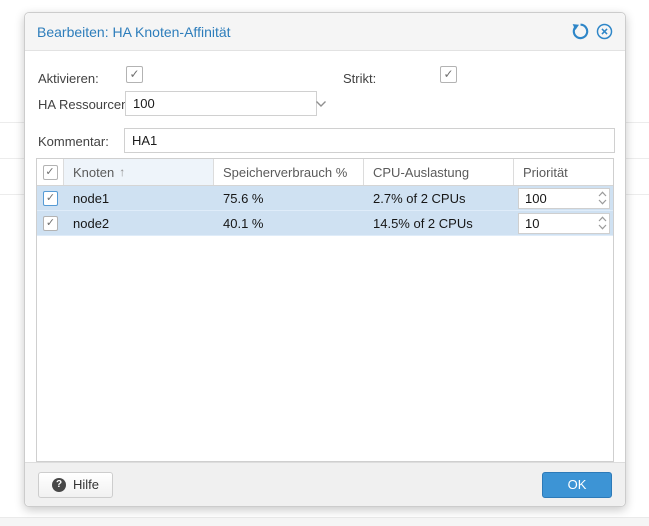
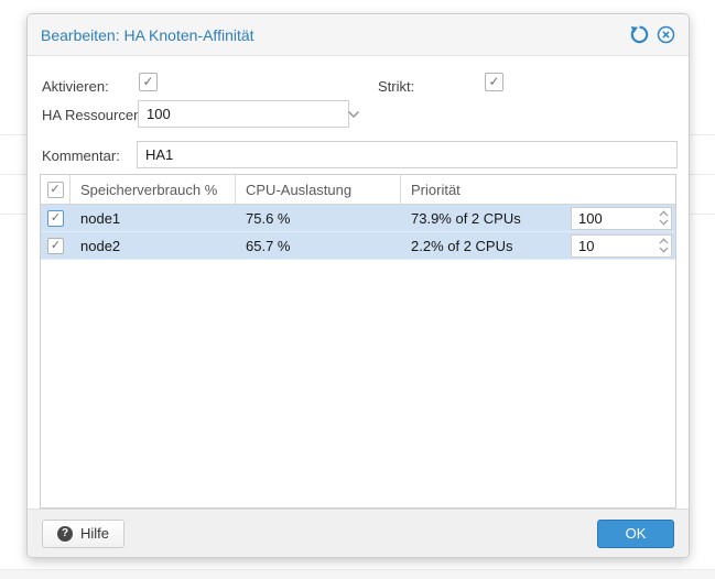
  Bearbeiten: HA Knoten-Affinität
  Aktivieren:
  ✓
  Strikt:
  ✓
  HA Ressource
  100
  Kommentar:
  HA1
  ✓
- Knoten
- ↑
  Speicherverbrauch %
  CPU-Auslastung
  Priorität
  ✓
  node1
  75.6 %
- 2.7% of 2 CPUs
+ 73.9% of 2 CPUs
  100
  ✓
  node2
- 40.1 %
+ 65.7 %
- 14.5% of 2 CPUs
+ 2.2% of 2 CPUs
  10
  ?
  Hilfe
  OK
